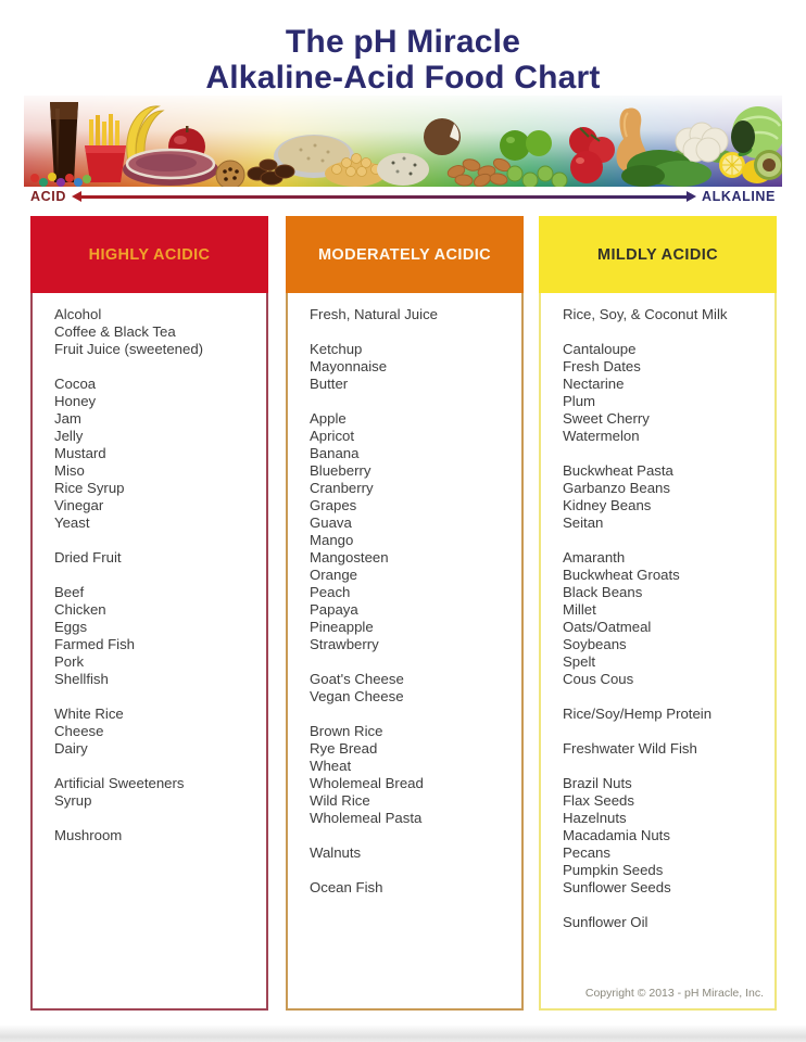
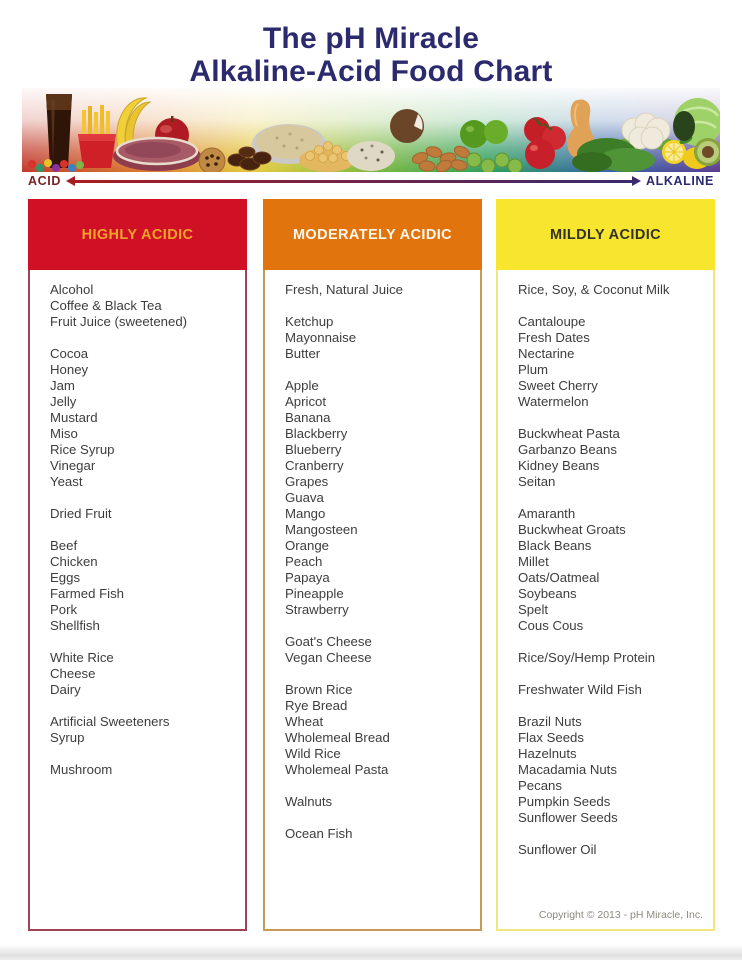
  The pH Miracle
  Alkaline-Acid Food Chart
  ACID
  ALKALINE
  HIGHLY ACIDIC
  Alcohol
  Coffee & Black Tea
  Fruit Juice (sweetened)
  Cocoa
  Honey
  Jam
  Jelly
  Mustard
  Miso
  Rice Syrup
  Vinegar
  Yeast
  Dried Fruit
  Beef
  Chicken
  Eggs
  Farmed Fish
  Pork
  Shellfish
  White Rice
  Cheese
  Dairy
  Artificial Sweeteners
  Syrup
  Mushroom
  MODERATELY ACIDIC
  Fresh, Natural Juice
  Ketchup
  Mayonnaise
  Butter
  Apple
  Apricot
  Banana
+ Blackberry
  Blueberry
  Cranberry
  Grapes
  Guava
  Mango
  Mangosteen
  Orange
  Peach
  Papaya
  Pineapple
  Strawberry
  Goat's Cheese
  Vegan Cheese
  Brown Rice
  Rye Bread
  Wheat
  Wholemeal Bread
  Wild Rice
  Wholemeal Pasta
  Walnuts
  Ocean Fish
  MILDLY ACIDIC
  Rice, Soy, & Coconut Milk
  Cantaloupe
  Fresh Dates
  Nectarine
  Plum
  Sweet Cherry
  Watermelon
  Buckwheat Pasta
  Garbanzo Beans
  Kidney Beans
  Seitan
  Amaranth
  Buckwheat Groats
  Black Beans
  Millet
  Oats/Oatmeal
  Soybeans
  Spelt
  Cous Cous
  Rice/Soy/Hemp Protein
  Freshwater Wild Fish
  Brazil Nuts
  Flax Seeds
  Hazelnuts
  Macadamia Nuts
  Pecans
  Pumpkin Seeds
  Sunflower Seeds
  Sunflower Oil
  Copyright © 2013 - pH Miracle, Inc.
